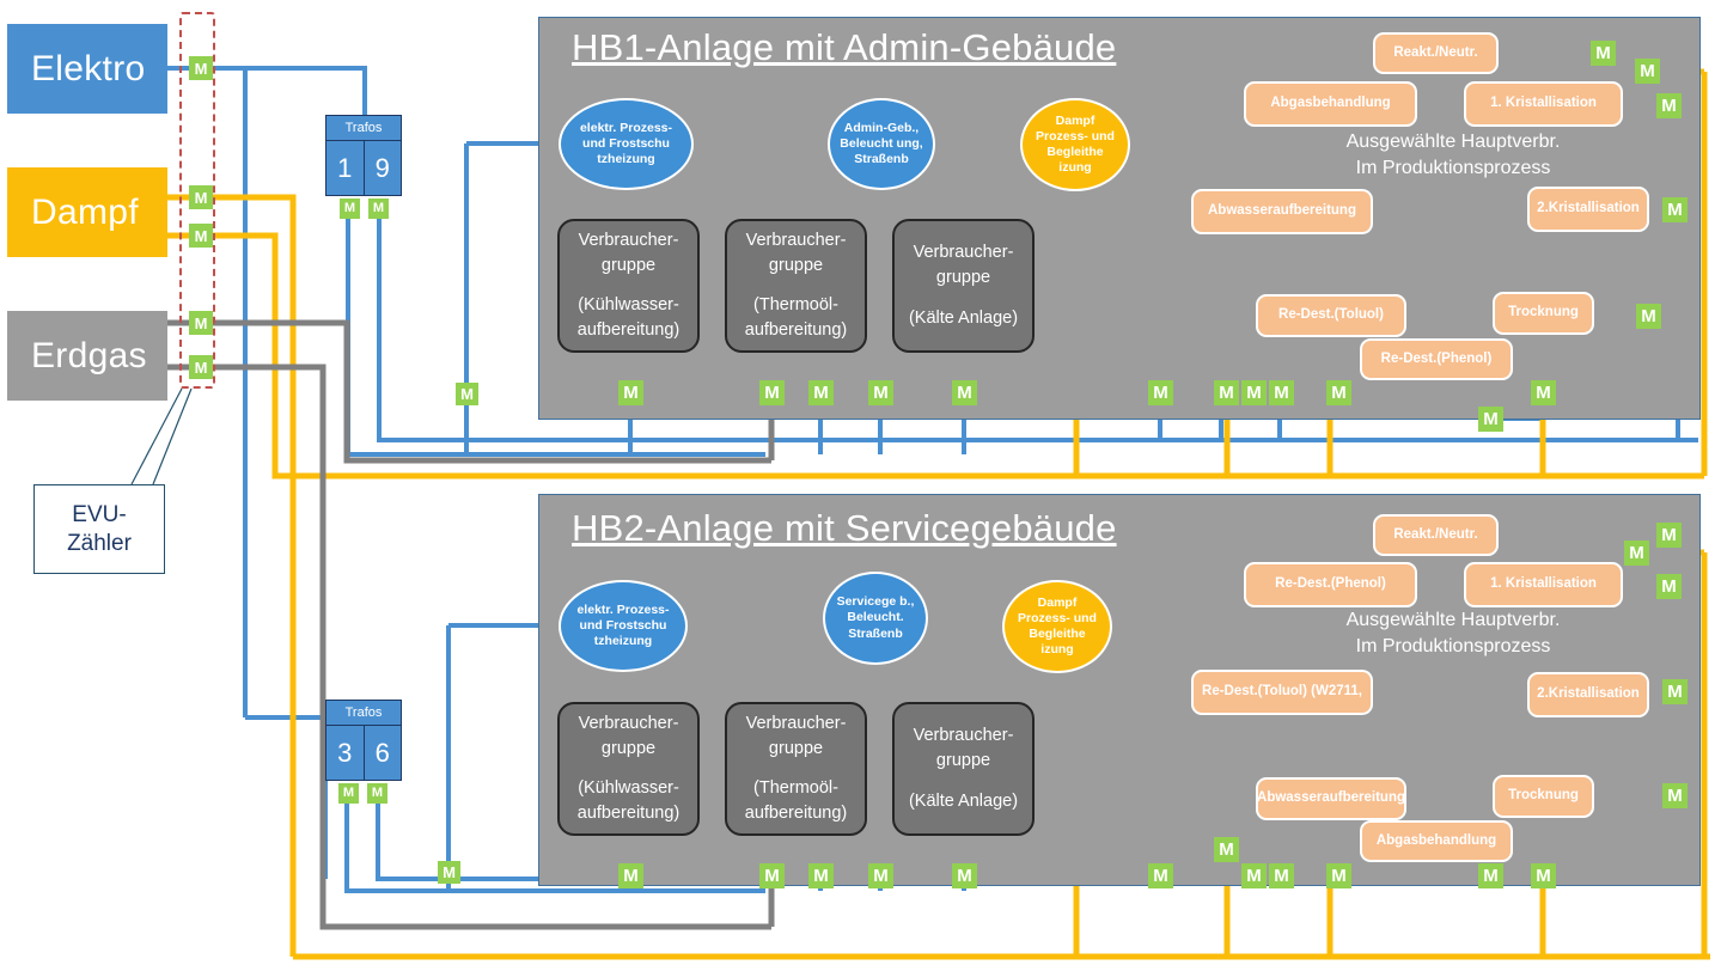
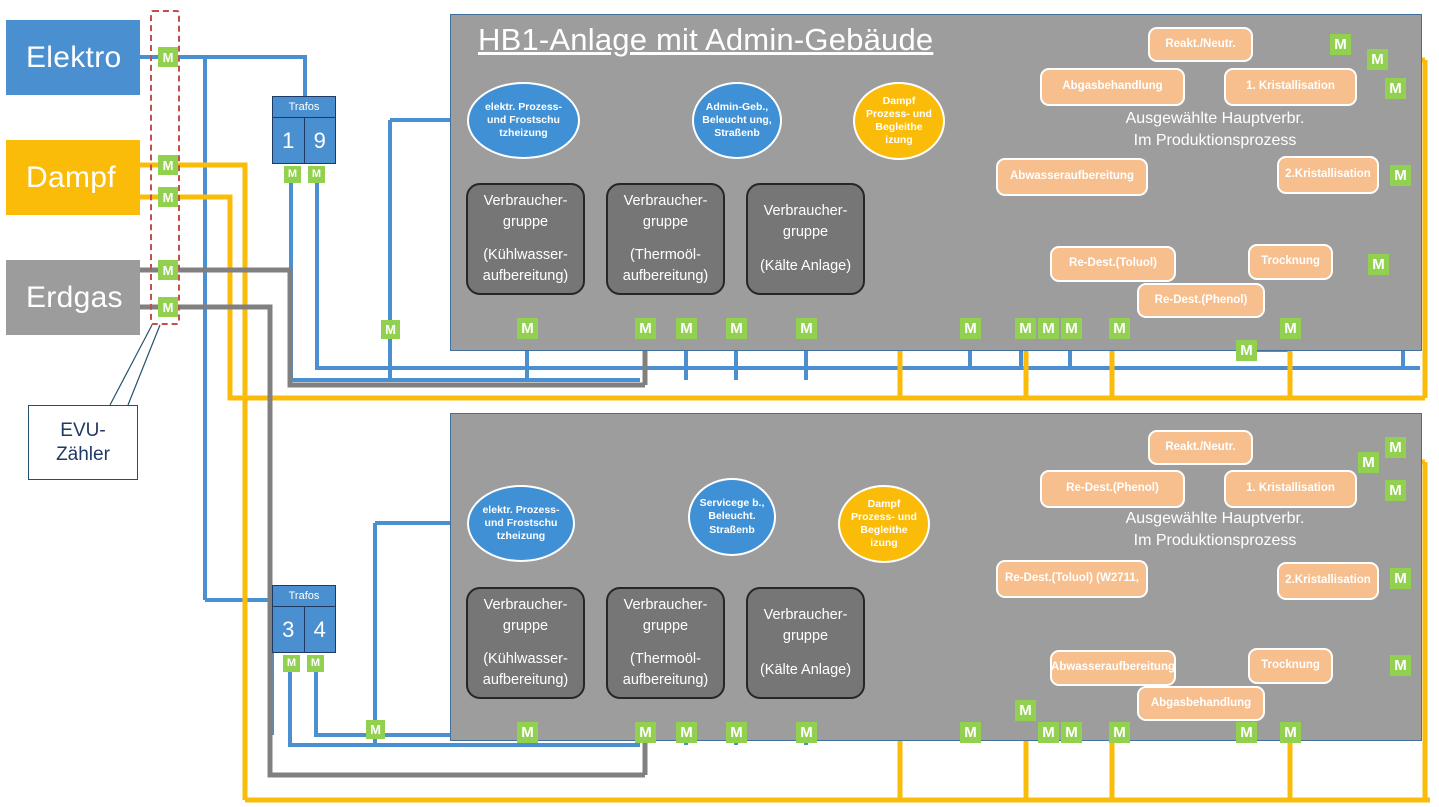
  Elektro
  Dampf
  Erdgas
  M
  M
  M
  M
  M
  EVU-
  Zähler
  Trafos
  1
  9
  M
  M
  Trafos
  3
- 6
+ 4
  M
  M
  M
  M
  HB1-Anlage mit Admin-Gebäude
  elektr. Prozess- und Frostschu tzheizung
  Admin-Geb., Beleucht ung, Straßenb
  Dampf Prozess- und Begleithe izung
  Verbraucher-
  gruppe
  (Kühlwasser-
  aufbereitung)
  Verbraucher-
  gruppe
  (Thermoöl-
  aufbereitung)
  Verbraucher-
  gruppe
  (Kälte Anlage)
  Ausgewählte Hauptverbr.
  Im Produktionsprozess
  Reakt./Neutr.
  Abgasbehandlung
  1. Kristallisation
  Abwasseraufbereitung
  2.Kristallisation
  Re-Dest.(Toluol)
  Trocknung
  Re-Dest.(Phenol)
  M
  M
  M
  M
  M
  M
  M
  M
  M
  M
  M
  M
  M
  M
  M
  M
  M
- HB2-Anlage mit Servicegebäude
  elektr. Prozess- und Frostschu tzheizung
  Servicege b., Beleucht. Straßenb
  Dampf Prozess- und Begleithe izung
  Verbraucher-
  gruppe
  (Kühlwasser-
  aufbereitung)
  Verbraucher-
  gruppe
  (Thermoöl-
  aufbereitung)
  Verbraucher-
  gruppe
  (Kälte Anlage)
  Ausgewählte Hauptverbr.
  Im Produktionsprozess
  Reakt./Neutr.
  Re-Dest.(Phenol)
  1. Kristallisation
  Re-Dest.(Toluol) (W2711,
  2.Kristallisation
  Abwasseraufbereitung
  Trocknung
  Abgasbehandlung
  M
  M
  M
  M
  M
  M
  M
  M
  M
  M
  M
  M
  M
  M
  M
  M
  M
